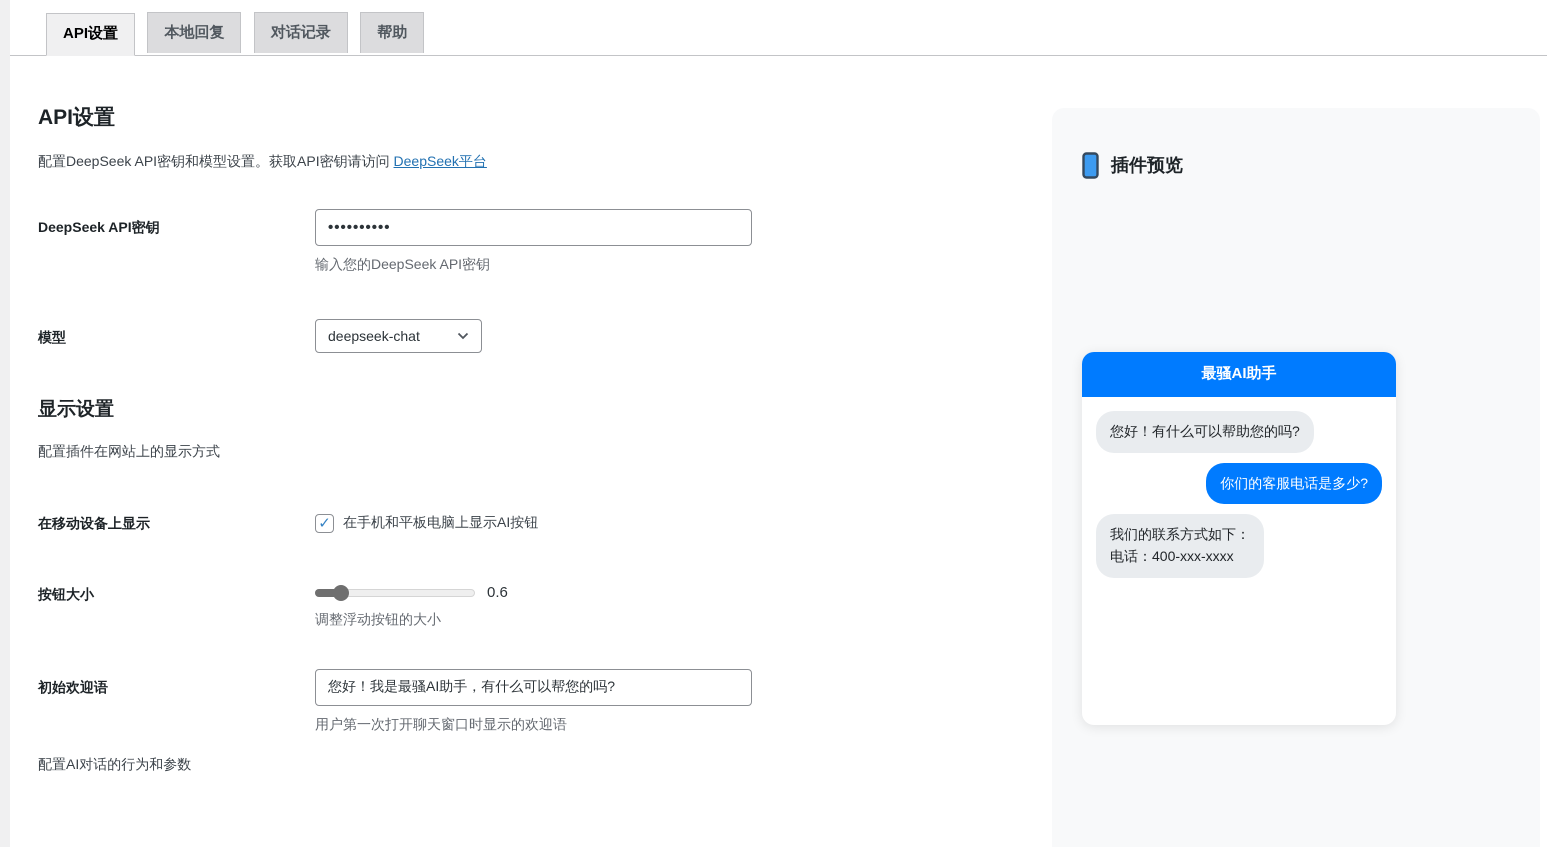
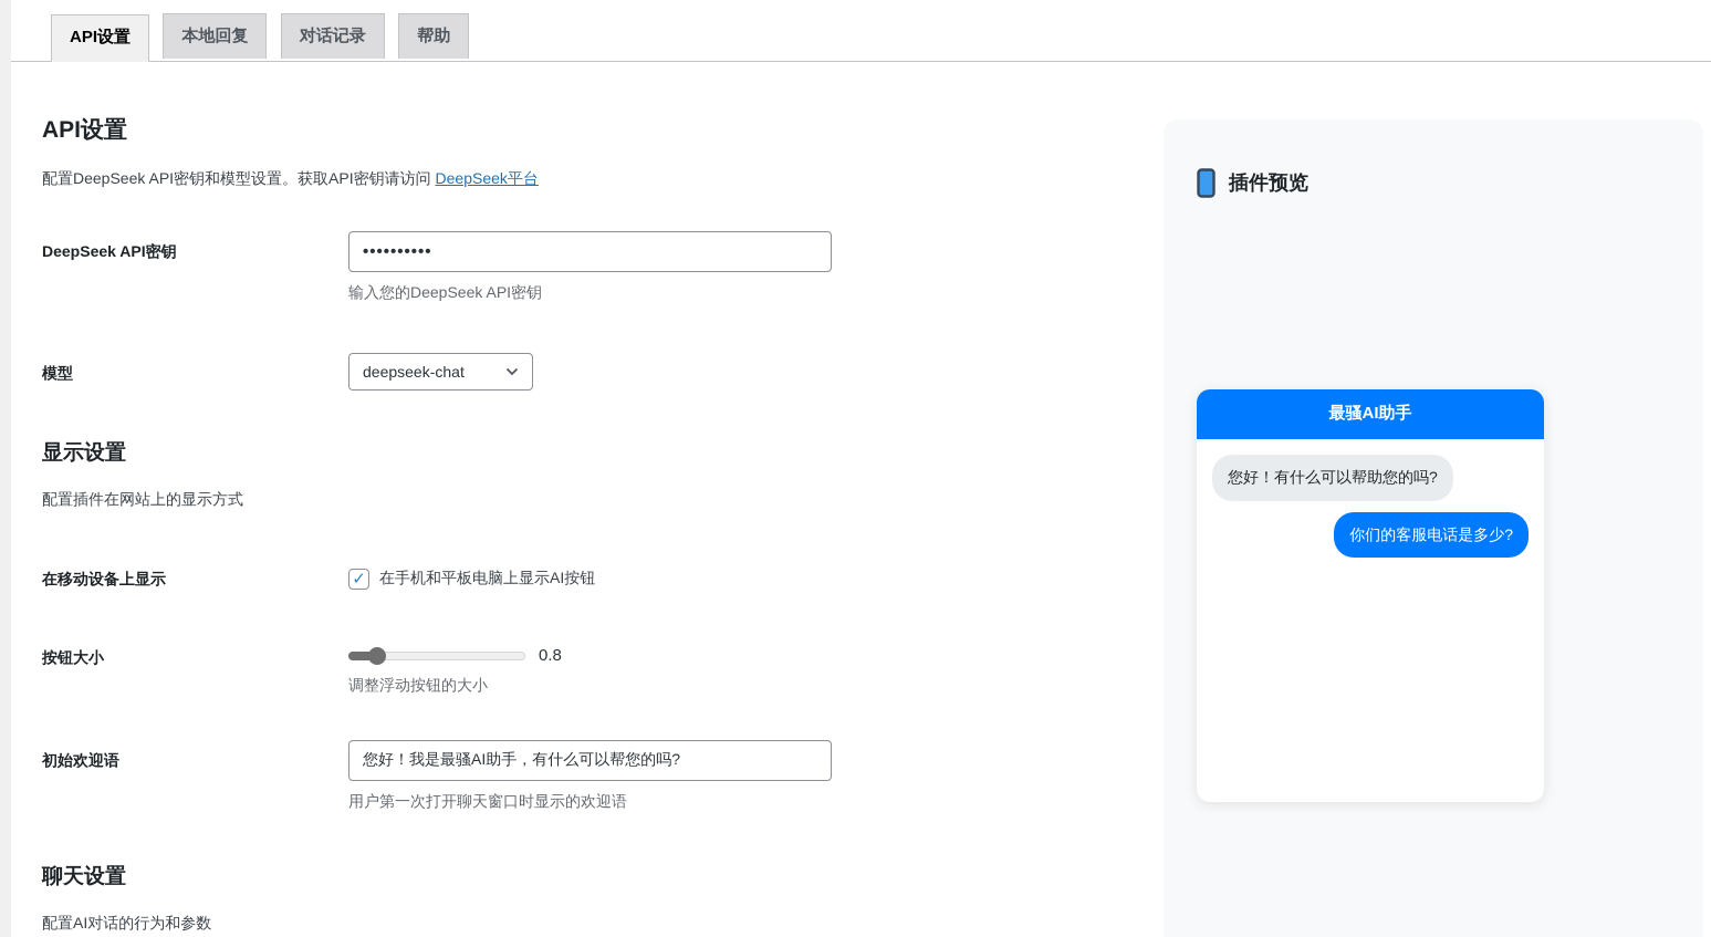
  API设置 本地回复 对话记录 帮助
  API设置
  配置DeepSeek API密钥和模型设置。获取API密钥请访问 DeepSeek平台
  DeepSeek API密钥
  ••••••••••
  输入您的DeepSeek API密钥
  模型
  deepseek-chat
  显示设置
  配置插件在网站上的显示方式
  在移动设备上显示
  ✓
  在手机和平板电脑上显示AI按钮
  按钮大小
- 0.6
+ 0.8
  调整浮动按钮的大小
  初始欢迎语
  您好！我是最骚AI助手，有什么可以帮您的吗?
  用户第一次打开聊天窗口时显示的欢迎语
+ 聊天设置
  配置AI对话的行为和参数
  插件预览
  最骚AI助手
  您好！有什么可以帮助您的吗?
  你们的客服电话是多少?
- 我们的联系方式如下：
- 电话：400-xxx-xxxx
